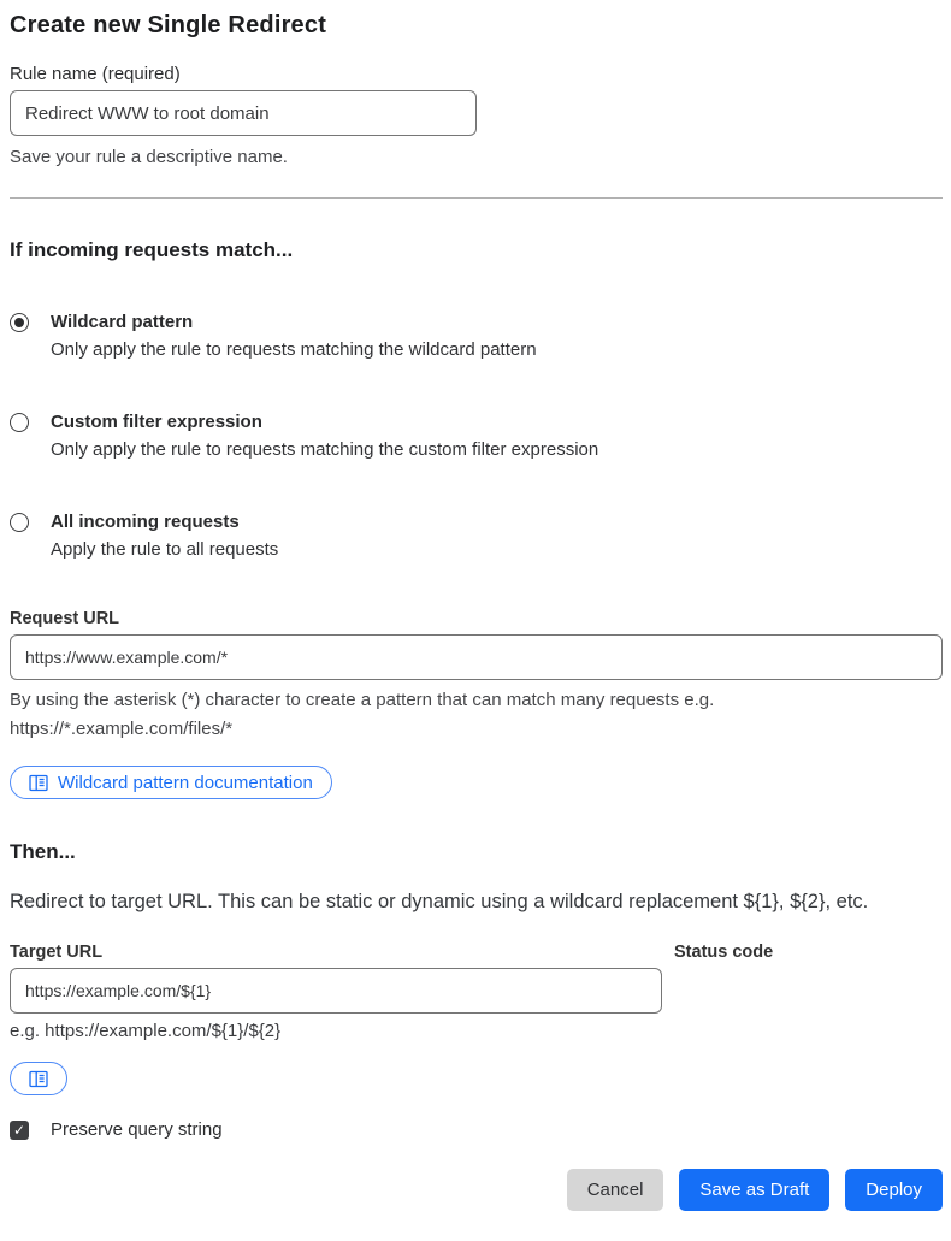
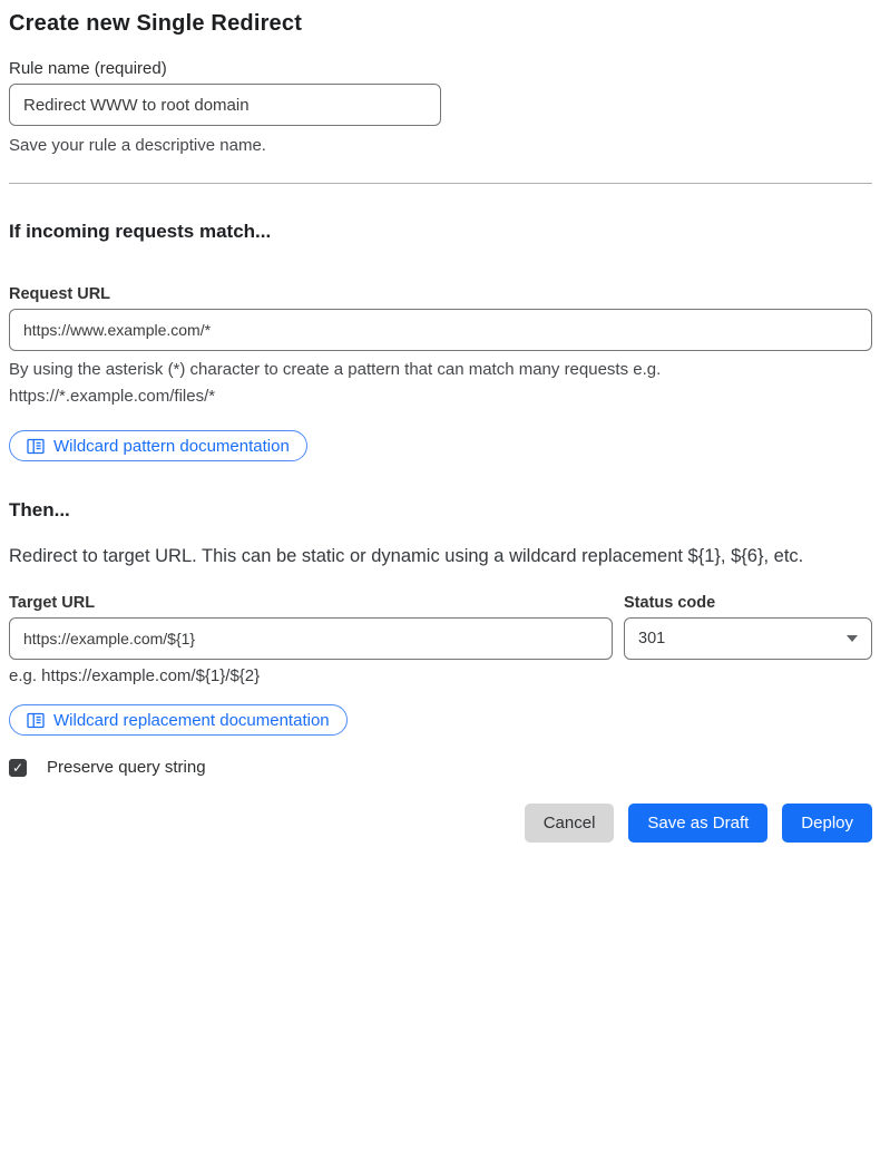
  Create new Single Redirect
  Rule name (required)
  Redirect WWW to root domain
  Save your rule a descriptive name.
  If incoming requests match...
- Wildcard pattern
- Only apply the rule to requests matching the wildcard pattern
- Custom filter expression
- Only apply the rule to requests matching the custom filter expression
- All incoming requests
- Apply the rule to all requests
  Request URL
  https://www.example.com/*
  By using the asterisk (*) character to create a pattern that can match many requests e.g.
  https://*.example.com/files/*
  Wildcard pattern documentation
  Then...
- Redirect to target URL. This can be static or dynamic using a wildcard replacement ${1}, ${2}, etc.
+ Redirect to target URL. This can be static or dynamic using a wildcard replacement ${1}, ${6}, etc.
  Target URL
  https://example.com/${1}
  e.g. https://example.com/${1}/${2}
  Status code
+ 301
+ Wildcard replacement documentation
  ✓
  Preserve query string
  Cancel
  Save as Draft
  Deploy
